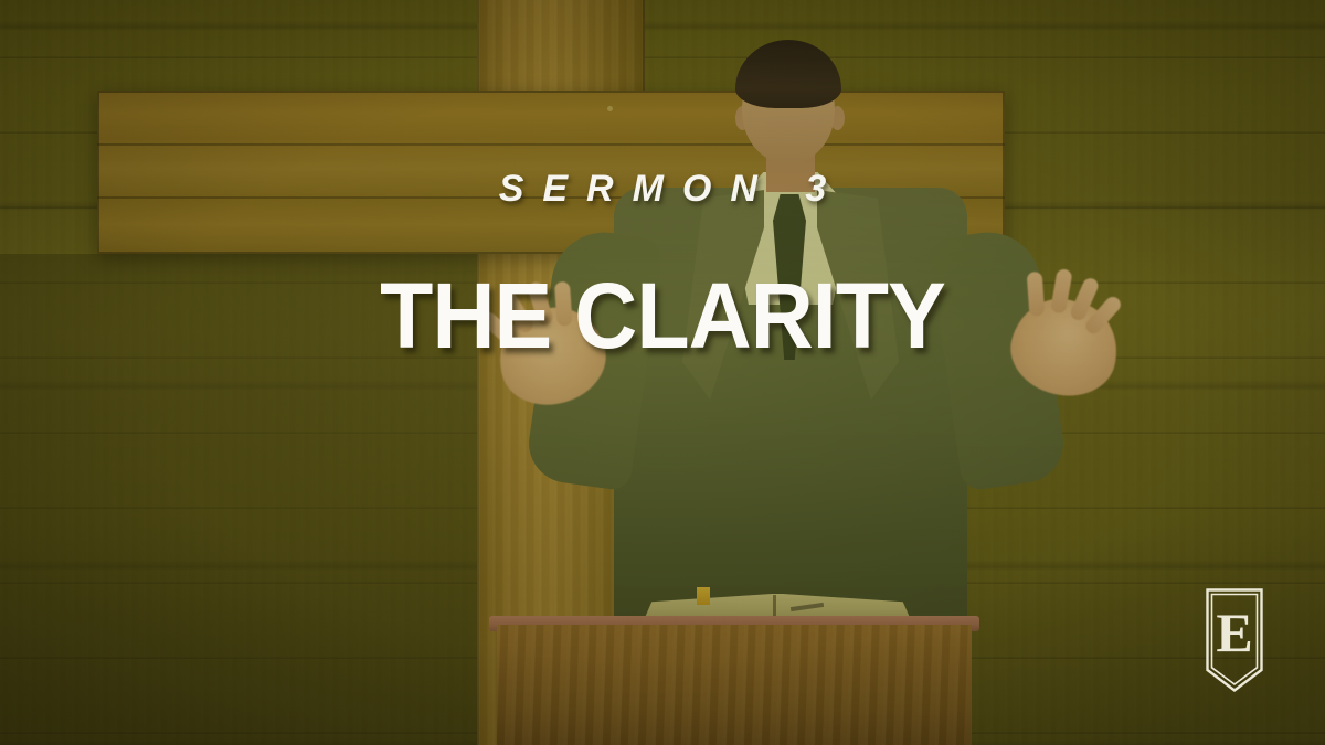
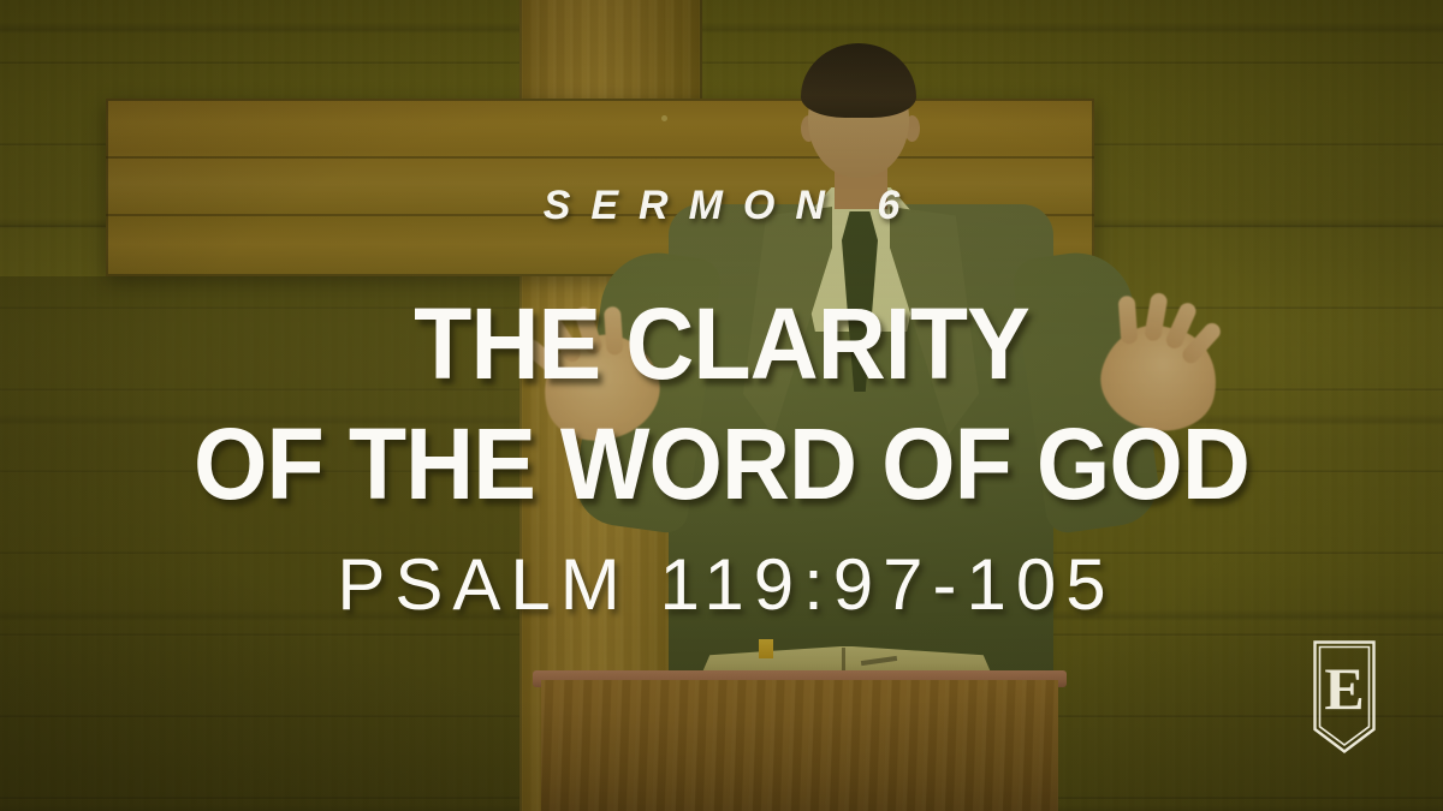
- SERMON 3
+ SERMON 6
  THE CLARITY
+ OF THE WORD OF GOD
+ PSALM 119:97-105
  E
